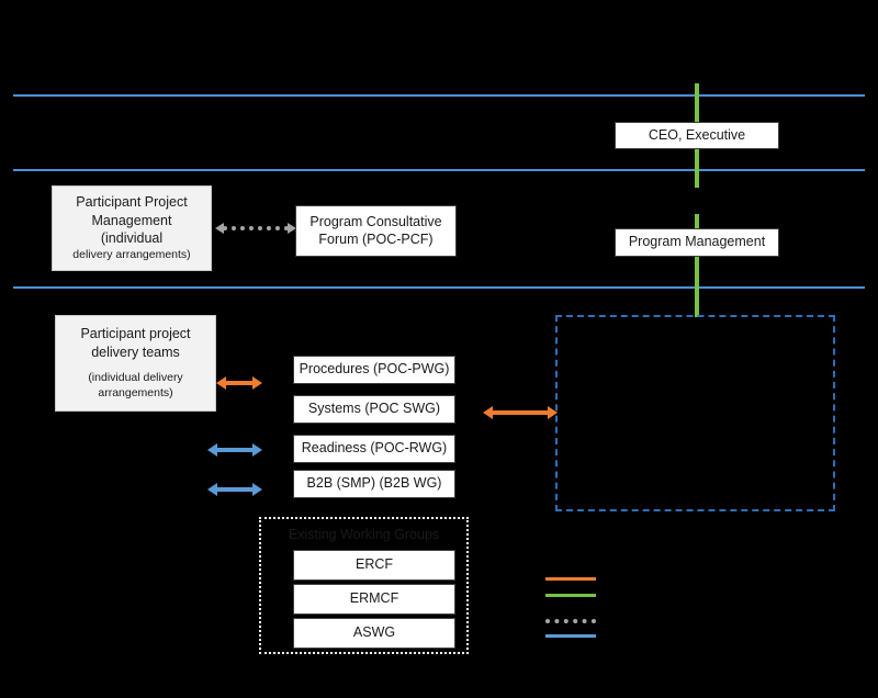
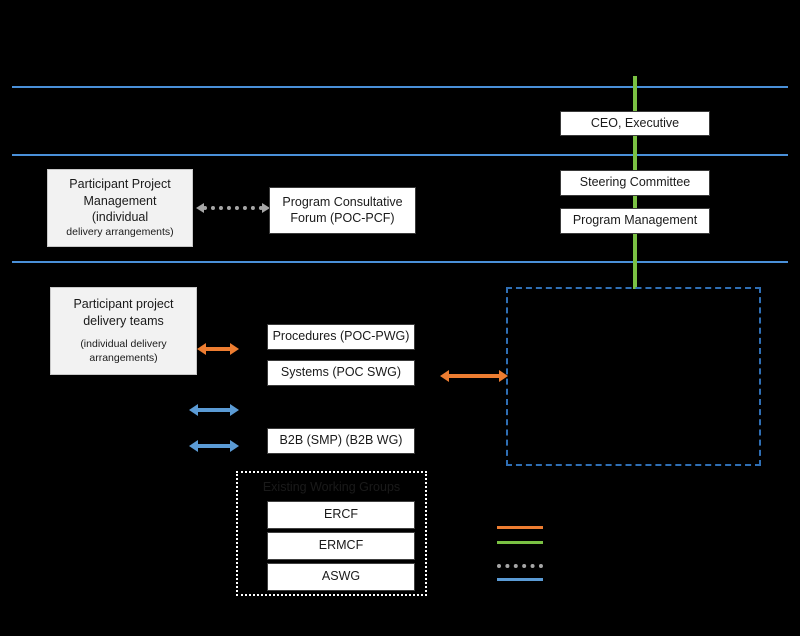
  CEO, Executive
+ Steering Committee
  Program Management
  Participant Project
  Management (individual
  delivery arrangements)
  Program Consultative
  Forum (POC-PCF)
  Participant project
  delivery teams
  (individual delivery
  arrangements)
  Procedures (POC-PWG)
  Systems (POC SWG)
- Readiness (POC-RWG)
  B2B (SMP) (B2B WG)
  Existing Working Groups
  ERCF
  ERMCF
  ASWG
